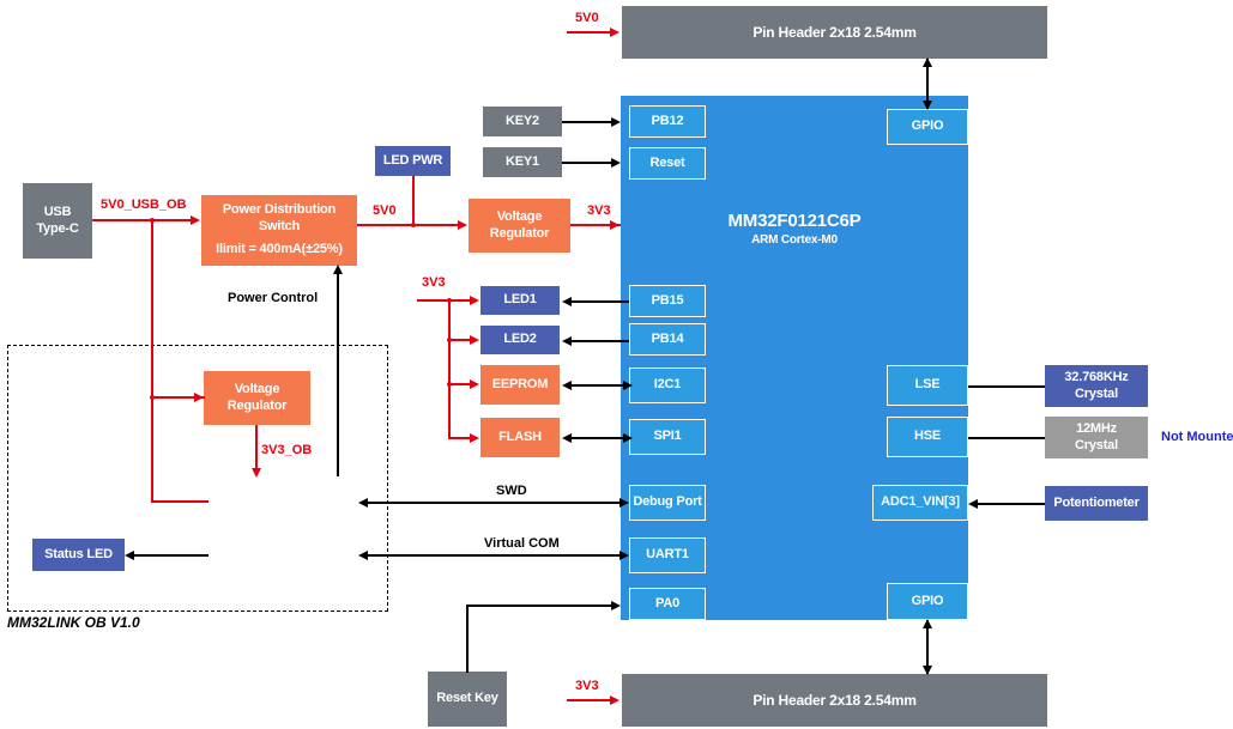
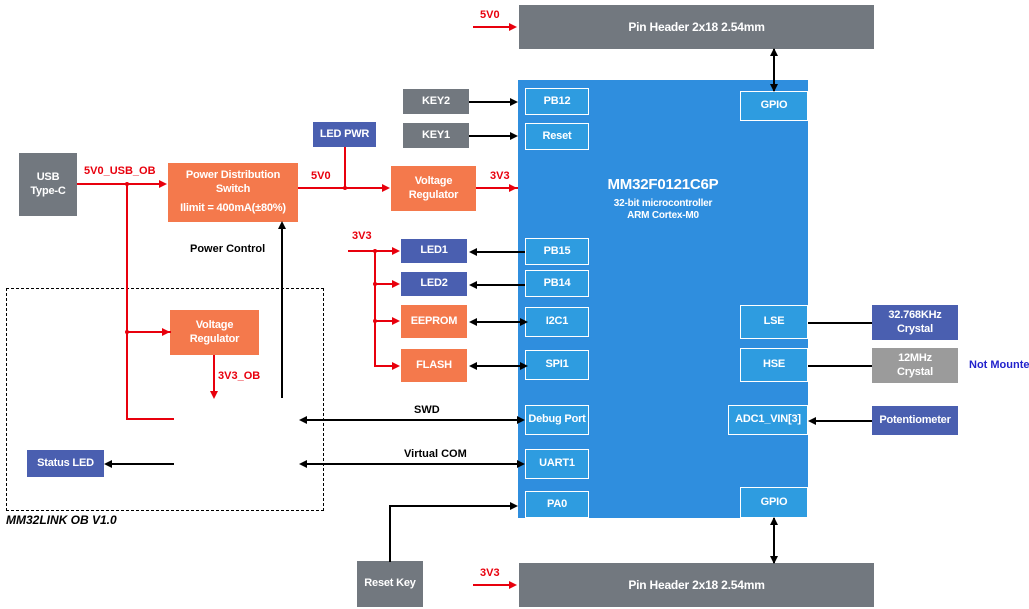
  MM32LINK OB V1.0
  MM32F0121C6P
+ 32-bit microcontroller
  ARM Cortex-M0
  PB12
  Reset
  PB15
  PB14
  I2C1
  SPI1
  Debug Port
  UART1
  PA0
  GPIO
  LSE
  HSE
  ADC1_VIN[3]
  GPIO
  Pin Header 2x18 2.54mm
  Pin Header 2x18 2.54mm
  USB
  Type-C
  Power Distribution Switch
- Ilimit = 400mA(±25%)
+ Ilimit = 400mA(±80%)
  LED PWR
  Voltage
  Regulator
  Voltage
  Regulator
  Status LED
  Reset Key
  KEY2
  KEY1
  LED1
  LED2
  EEPROM
  FLASH
  32.768KHz
  Crystal
  12MHz
  Crystal
  Not Mounte
  Potentiometer
  5V0_USB_OB
  5V0
  3V3
  3V3
  3V3_OB
  Power Control
  SWD
  Virtual COM
  5V0
  3V3
